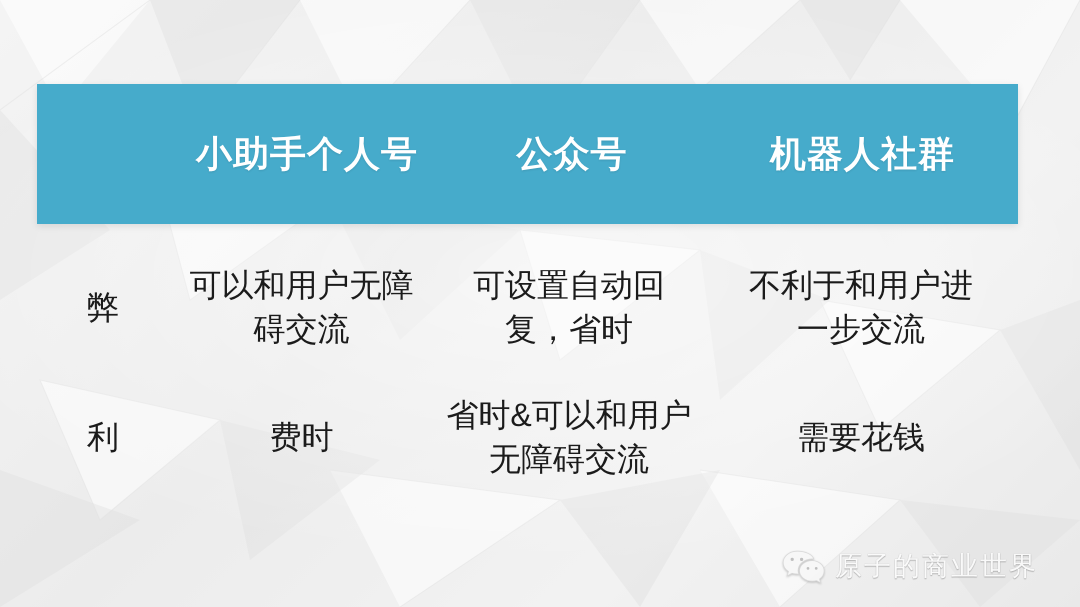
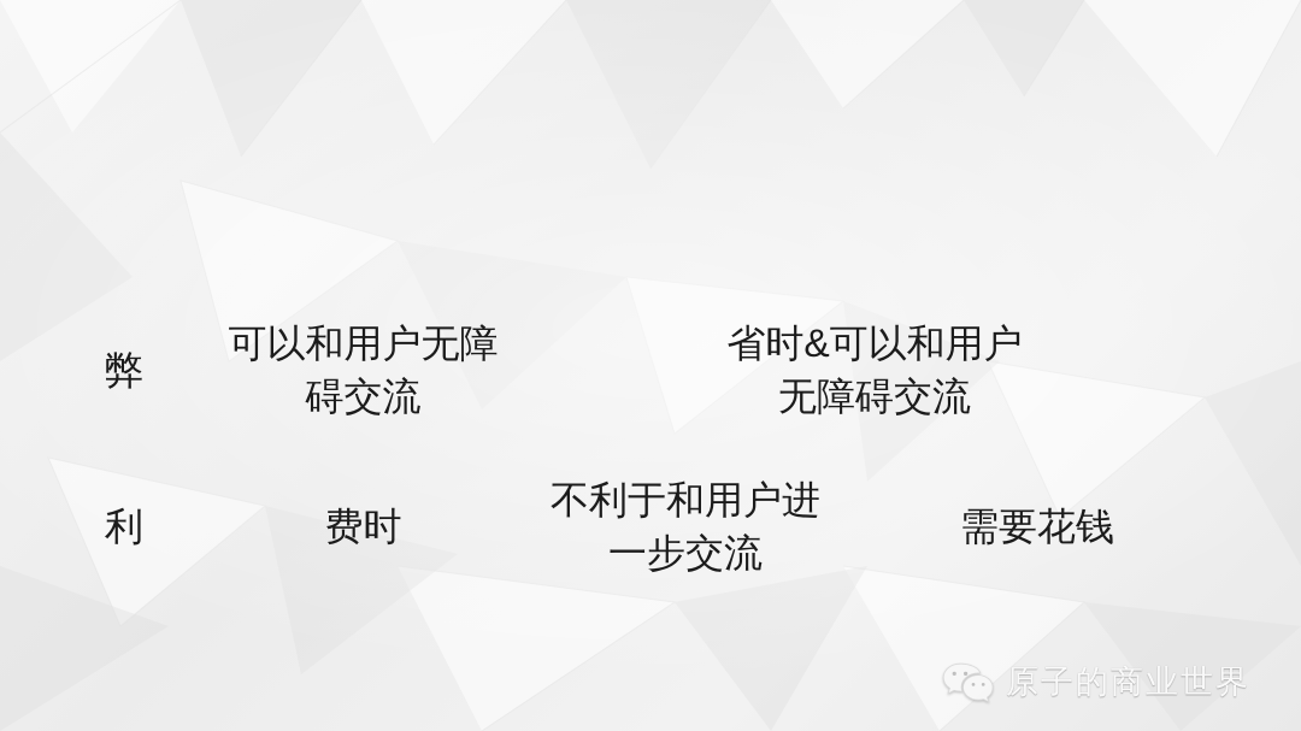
- 小助手个人号
- 公众号
- 机器人社群
  弊
  可以和用户无障碍交流
- 可设置自动回复，省时
- 不利于和用户进一步交流
+ 省时&可以和用户无障碍交流
  利
  费时
- 省时&可以和用户无障碍交流
+ 不利于和用户进一步交流
  需要花钱
  原子的商业世界
